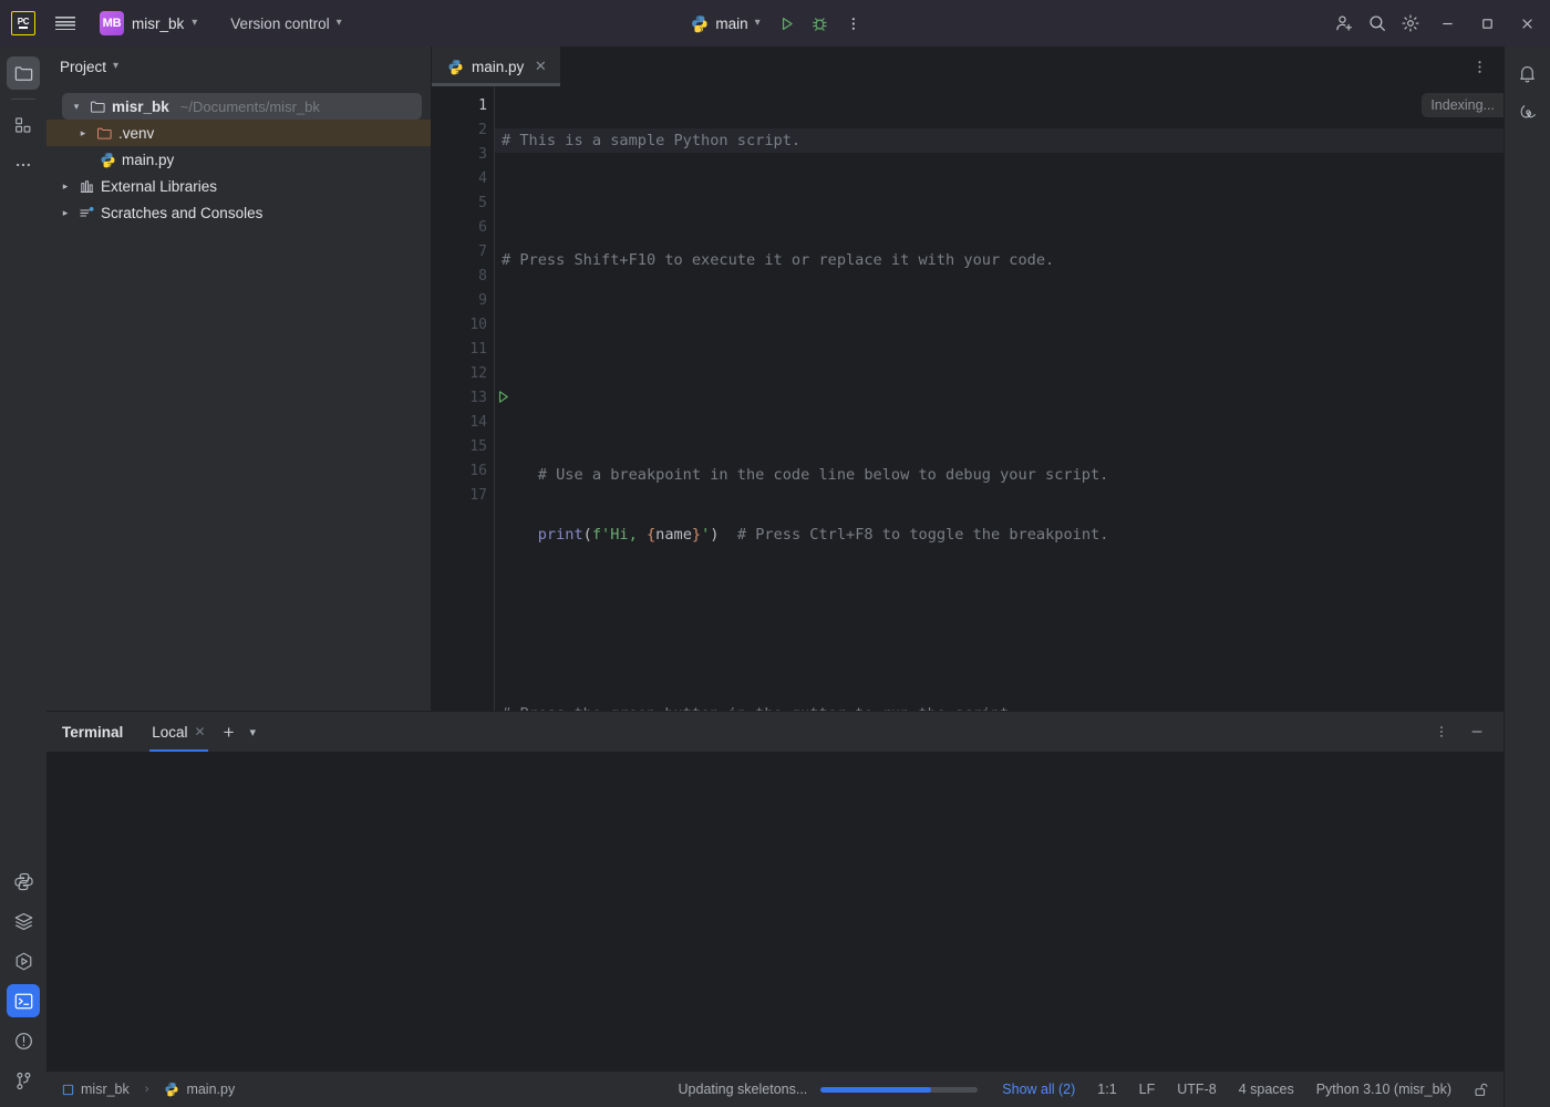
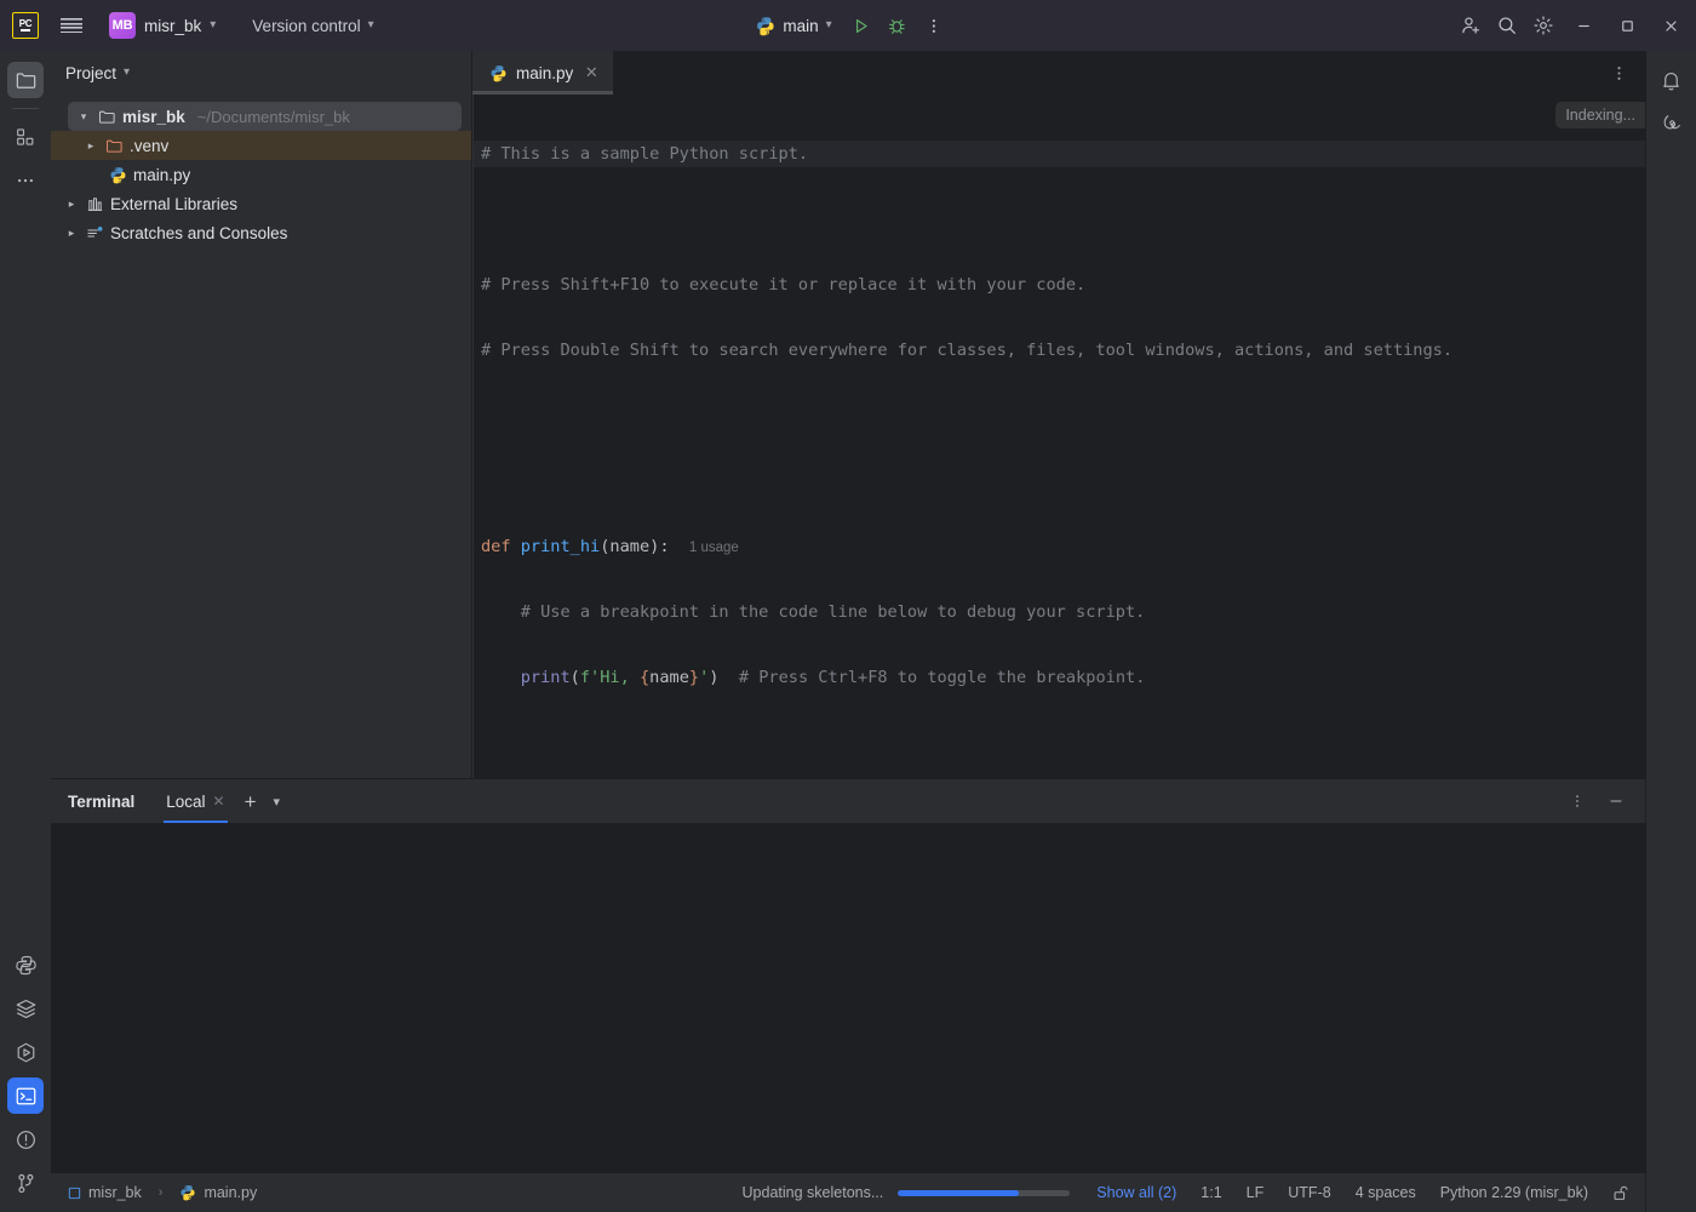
  PC
  MB
  misr_bk
  ▾
  Version control
  ▾
  main
  ▾
  Project
  ▾
  ▾
  misr_bk
  ~/Documents/misr_bk
  ▸
  .venv
  main.py
  ▸
  External Libraries
  ▸
  Scratches and Consoles
  main.py
  ✕
  Indexing...
- 1
- 2
- 3
- 4
- 5
- 6
- 7
- 8
- 9
- 10
- 11
- 12
- 13
- 14
- 15
- 16
- 17
  # This is a sample Python script.
  # Press Shift+F10 to execute it or replace it with your code.
+ # Press Double Shift to search everywhere for classes, files, tool windows, actions, and settings.
+ def print_hi(name): 1 usage
  # Use a breakpoint in the code line below to debug your script.
  print(f'Hi, {name}') # Press Ctrl+F8 to toggle the breakpoint.
  Terminal
  Local
  ✕
  +
  ▾
  misr_bk
  ›
  main.py
  Updating skeletons...
  Show all (2)
  1:1
  LF
  UTF-8
  4 spaces
- Python 3.10 (misr_bk)
+ Python 2.29 (misr_bk)
